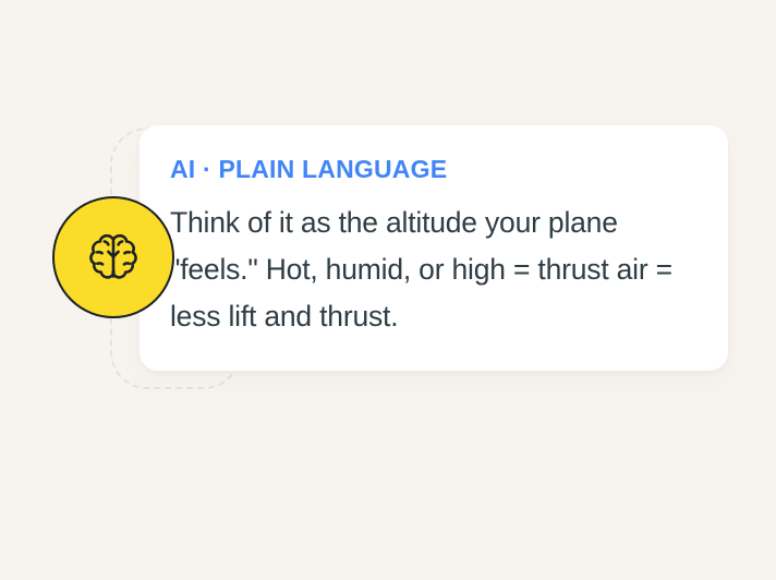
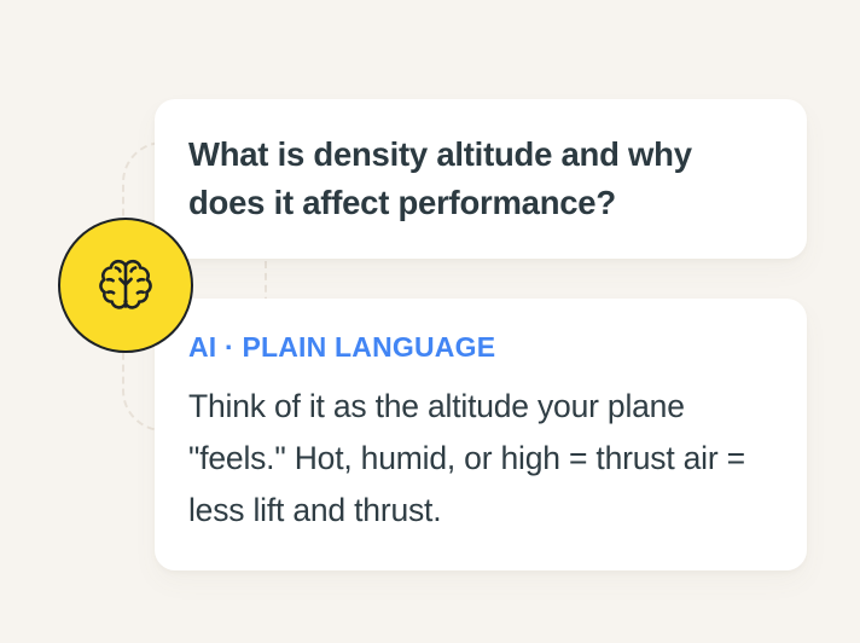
+ What is density altitude and why does it affect performance?
  AI · PLAIN LANGUAGE
  Think of it as the altitude your plane "feels." Hot, humid, or high = thrust air = less lift and thrust.
